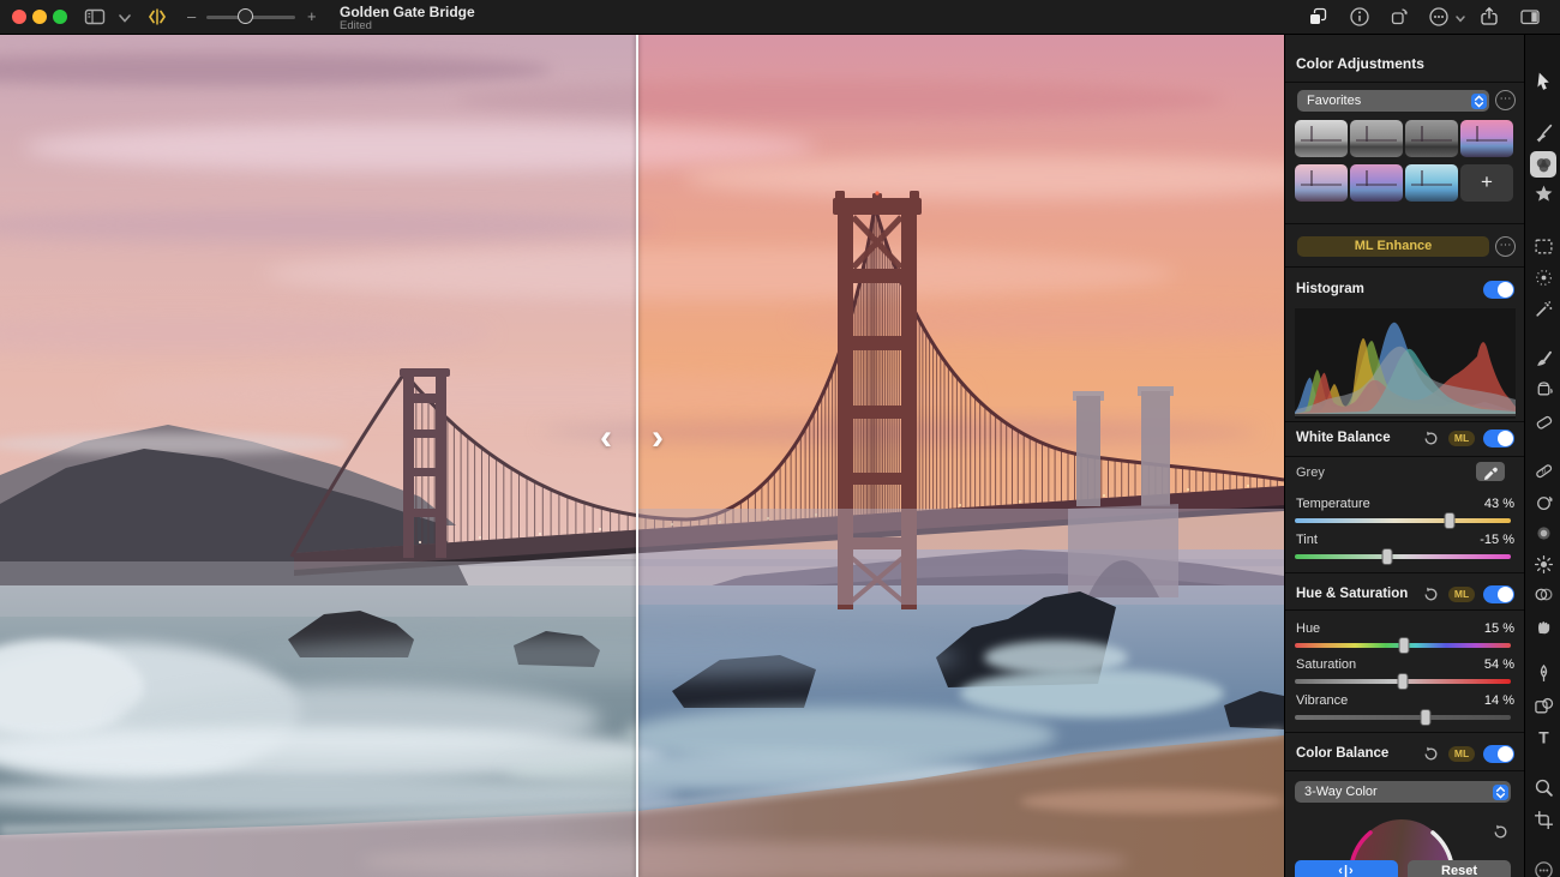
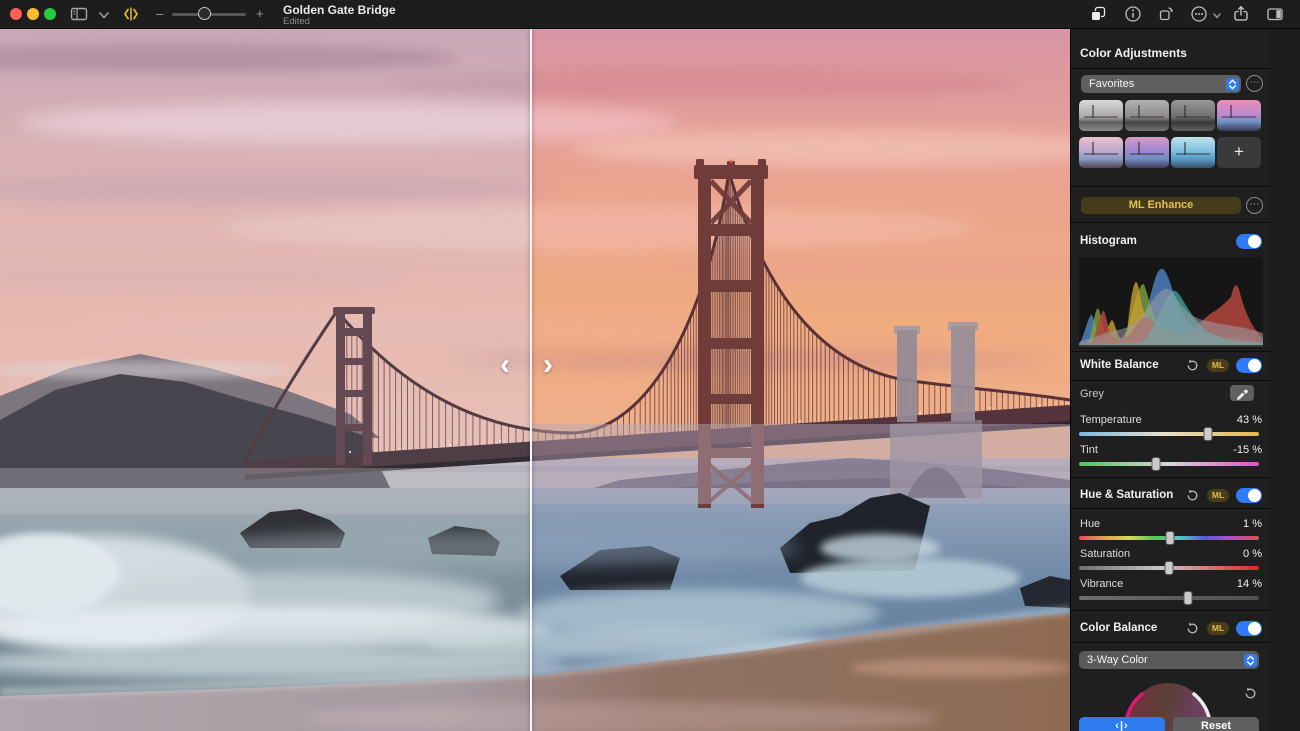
  –
  +
  Golden Gate Bridge
  Edited
  ‹
  ›
  Color Adjustments
  Favorites
  ⋯
  +
  ML Enhance
  ⋯
  Histogram
  White Balance
  ML
  Grey
  Temperature
  43 %
  Tint
  -15 %
  Hue & Saturation
  ML
  Hue
- 15 %
+ 1 %
  Saturation
- 54 %
+ 0 %
  Vibrance
  14 %
  Color Balance
  ML
  3-Way Color
  ‹|›
  Reset
- T
